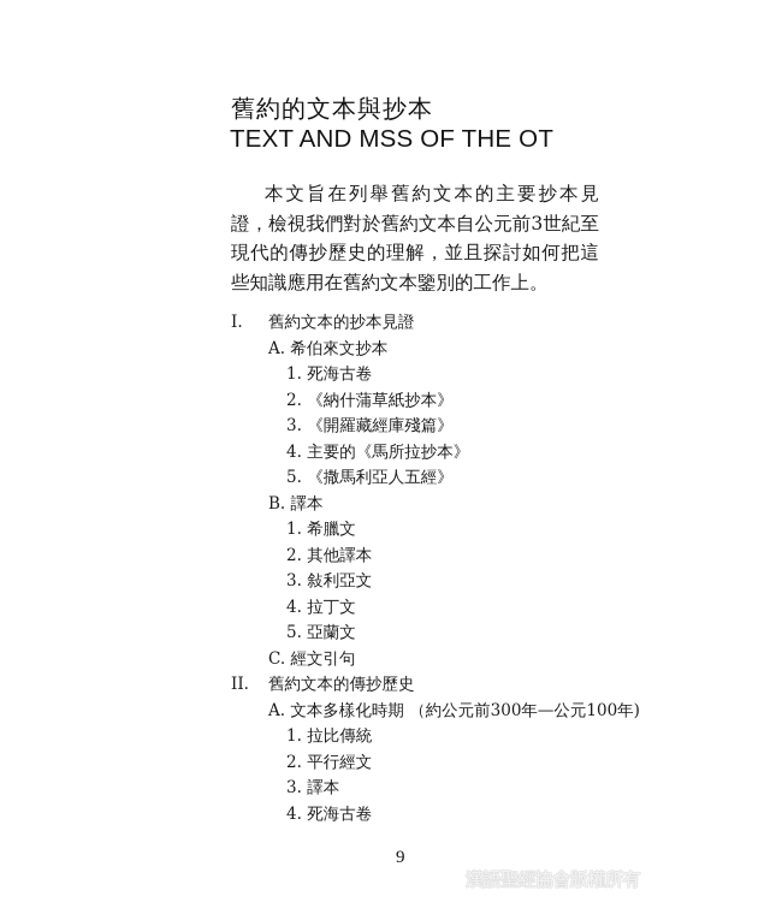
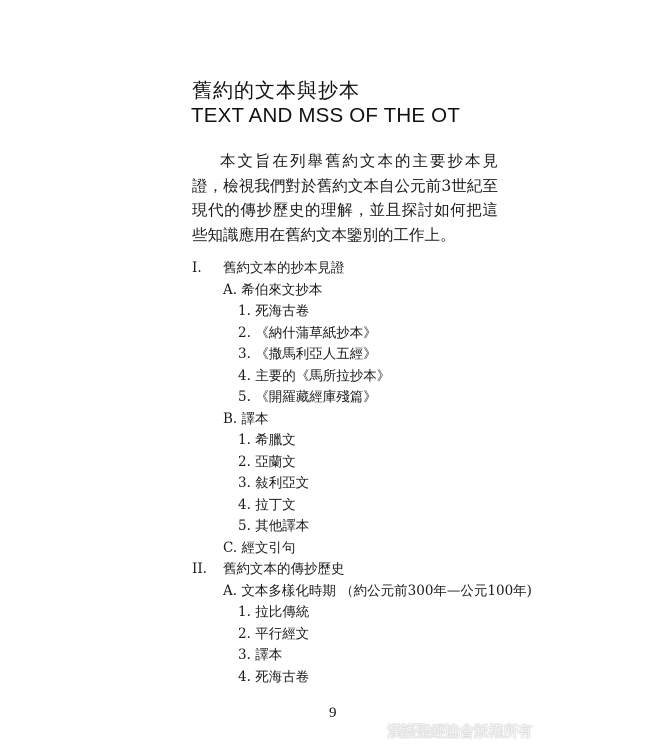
  舊約的文本與抄本
  TEXT AND MSS OF THE OT
  本文旨在列舉舊約文本的主要抄本見證，檢視我們對於舊約文本自公元前3世紀至現代的傳抄歷史的理解，並且探討如何把這些知識應用在舊約文本鑒別的工作上。
  I.
  舊約文本的抄本見證
  A. 希伯來文抄本
  1. 死海古卷
  2. 《納什蒲草紙抄本》
- 3. 《開羅藏經庫殘篇》
+ 3. 《撒馬利亞人五經》
  4. 主要的《馬所拉抄本》
- 5. 《撒馬利亞人五經》
+ 5. 《開羅藏經庫殘篇》
  B. 譯本
  1. 希臘文
- 2. 其他譯本
+ 2. 亞蘭文
  3. 敍利亞文
  4. 拉丁文
- 5. 亞蘭文
+ 5. 其他譯本
  C. 經文引句
  II.
  舊約文本的傳抄歷史
  A. 文本多樣化時期 （約公元前300年—公元100年)
  1. 拉比傳統
  2. 平行經文
  3. 譯本
  4. 死海古卷
  9
  漢語聖經協會版權所有
